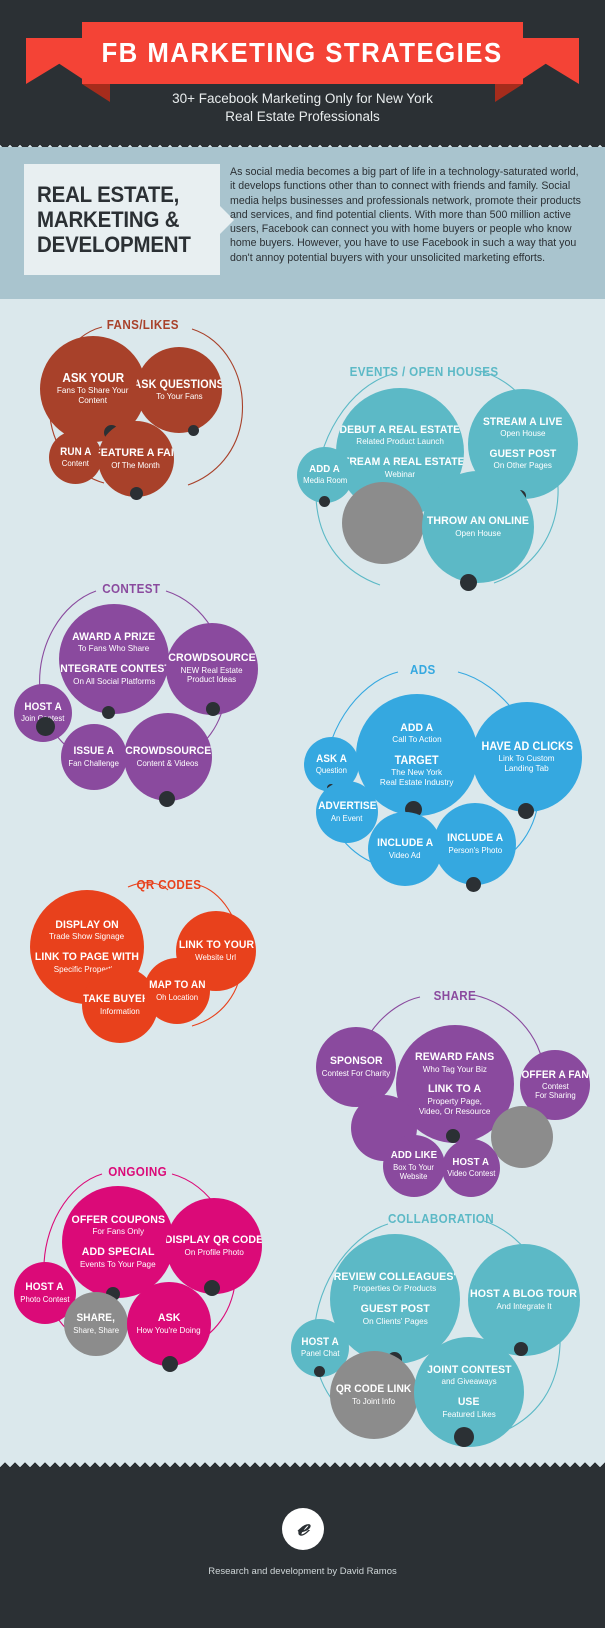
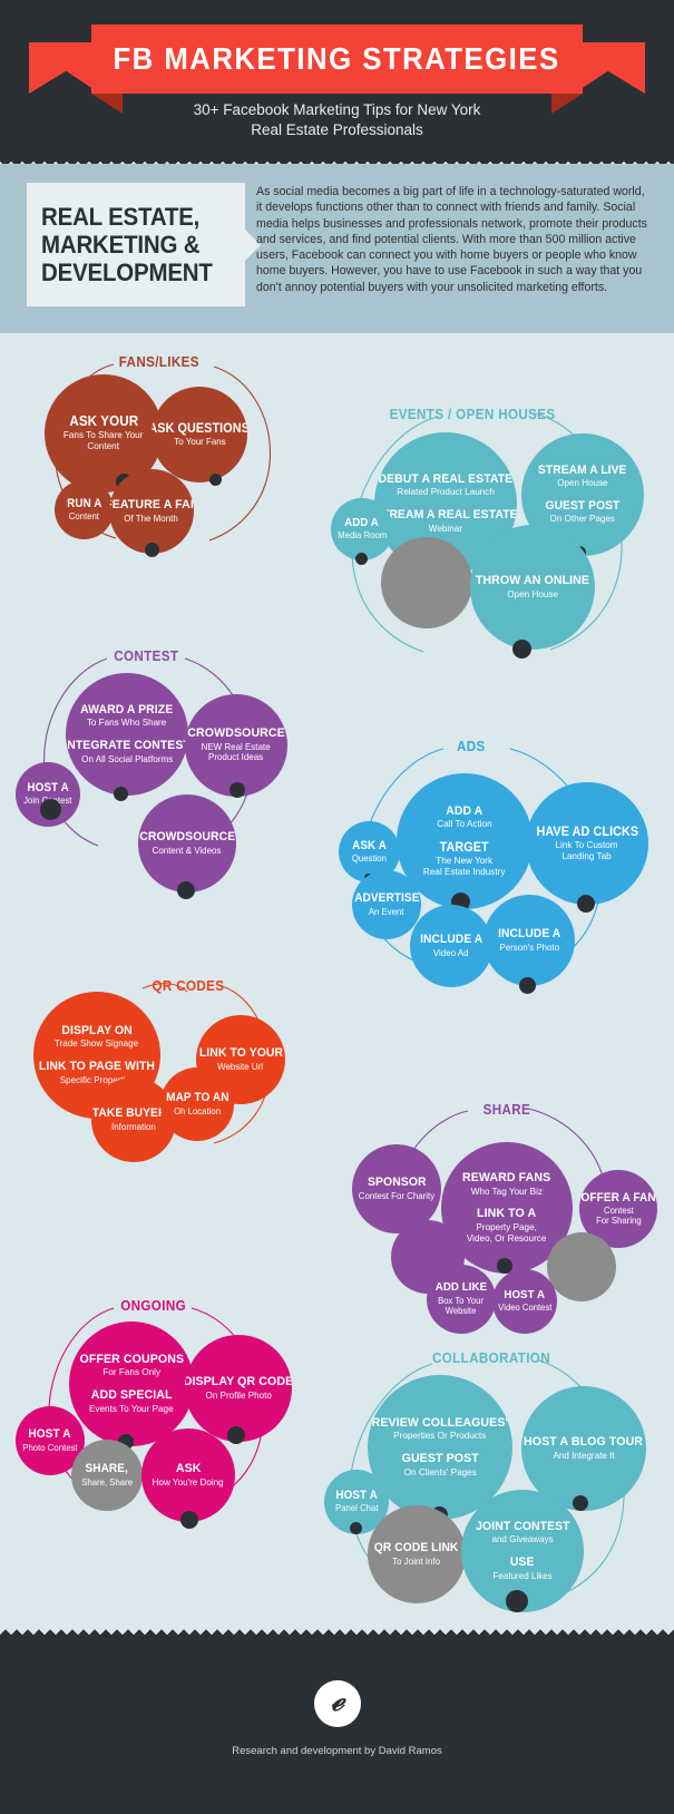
  FB MARKETING STRATEGIES
- 30+ Facebook Marketing Only for New York
+ 30+ Facebook Marketing Tips for New York
  Real Estate Professionals
  REAL ESTATE,
  MARKETING &
  DEVELOPMENT
  As social media becomes a big part of life in a technology-saturated world, it develops functions other than to connect with friends and family. Social media helps businesses and professionals network, promote their products and services, and find potential clients. With more than 500 million active users, Facebook can connect you with home buyers or people who know home buyers. However, you have to use Facebook in such a way that you don't annoy potential buyers with your unsolicited marketing efforts.
  FANS/LIKES
  ASK YOUR
  Fans To Share Your
  Content
  ASK QUESTIONS
  To Your Fans
  RUN A
  Content
  FEATURE A FA
  Of The Month
  EVENTS / OPEN HOUSES
  DEBUT A REAL ESTATE
  Related Product Launch
  REAM A REAL ESTATE
  Webinar
  STREAM A LIVE
  Open House
  GUEST POST
  On Other Pages
  ADD A
  Media Room
  THROW AN ONLINE
  Open House
  CONTEST
  AWARD A PRIZE
  To Fans Who Share
  INTEGRATE CONTES
  On All Social Platforms
  CROWDSOURCE
  NEW Real Estate
  Product Ideas
  HOST A
  Jointest
- ISSUE A
- Fan Challenge
  CROWDSOURCE
  Content & Videos
  ADS
  ADD A
  Call To Action
  TARGET
  The New York
  Real Estate Industry
  HAVE AD CLICKS
  Link To Custom
  Landing Tab
  ASK A
  Question
  ADVERTISE
  An Event
  INCLUDE A
  Video Ad
  INCLUDE A
  Person's Photo
  QR CODES
  DISPLAY ON
  Trade Show Signage
  LINK TO PAGE WITH
  Specific Prope
  LINK TO YOUR
  Website Url
  TAKE BUYE
  Information
  MAP TO AN
  Oh Location
  SHARE
  REWARD FANS
  Who Tag Your Biz
  LINK TO A
  Property Page,
  Video, Or Resource
  SPONSOR
  Contest For Charity
  OFFER A FAN
  Contest
  For Sharing
  ADD LIKE
  Box To Your
  Website
  HOST A
  Video Contest
  ONGOING
  OFFER COUPONS
  For Fans Only
  ADD SPECIAL
  Events To Your Page
  DISPLAY QR CODE
  On Profile Photo
  HOST A
  Photo Contest
  SHARE,
  Share, Share
  ASK
  How You're Doing
  COLLABORATION
  REVIEW COLLEAGUES'
  Properties Or Products
  GUEST POST
  On Clients' Pages
  HOST A BLOG TOUR
  And Integrate It
  HOST A
  Panel Chat
  QR CODE LINK
  To Joint Info
  JOINT CONTEST
  and Giveaways
  USE
  Featured Likes
  ℯ
  Research and development by David Ramos
